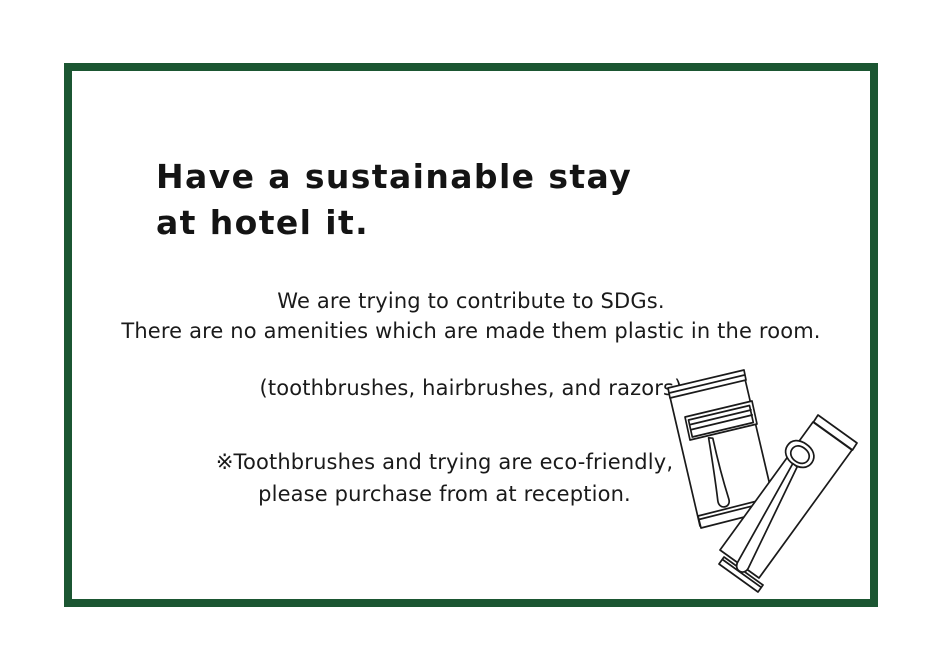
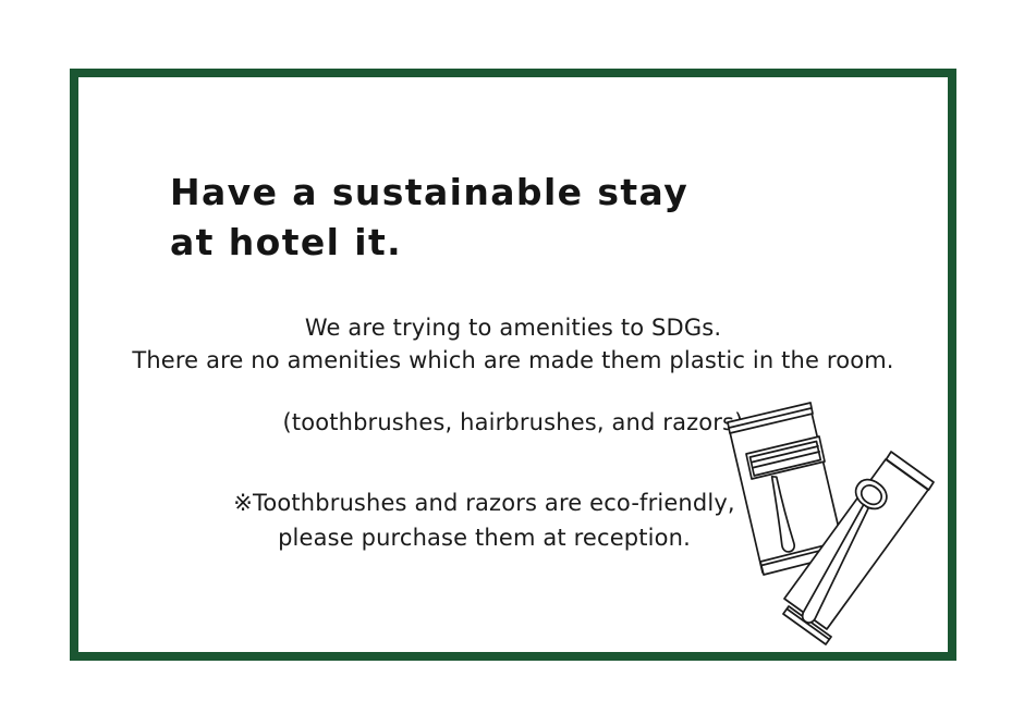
  Have a sustainable stay
  at hotel it.
- We are trying to contribute to SDGs.
+ We are trying to amenities to SDGs.
  There are no amenities which are made them plastic in the room.
  (toothbrushes, hairbrushes, and razor
- ※Toothbrushes and trying are eco-friendly,
+ ※Toothbrushes and razors are eco-friendly,
- please purchase from at reception.
+ please purchase them at reception.
